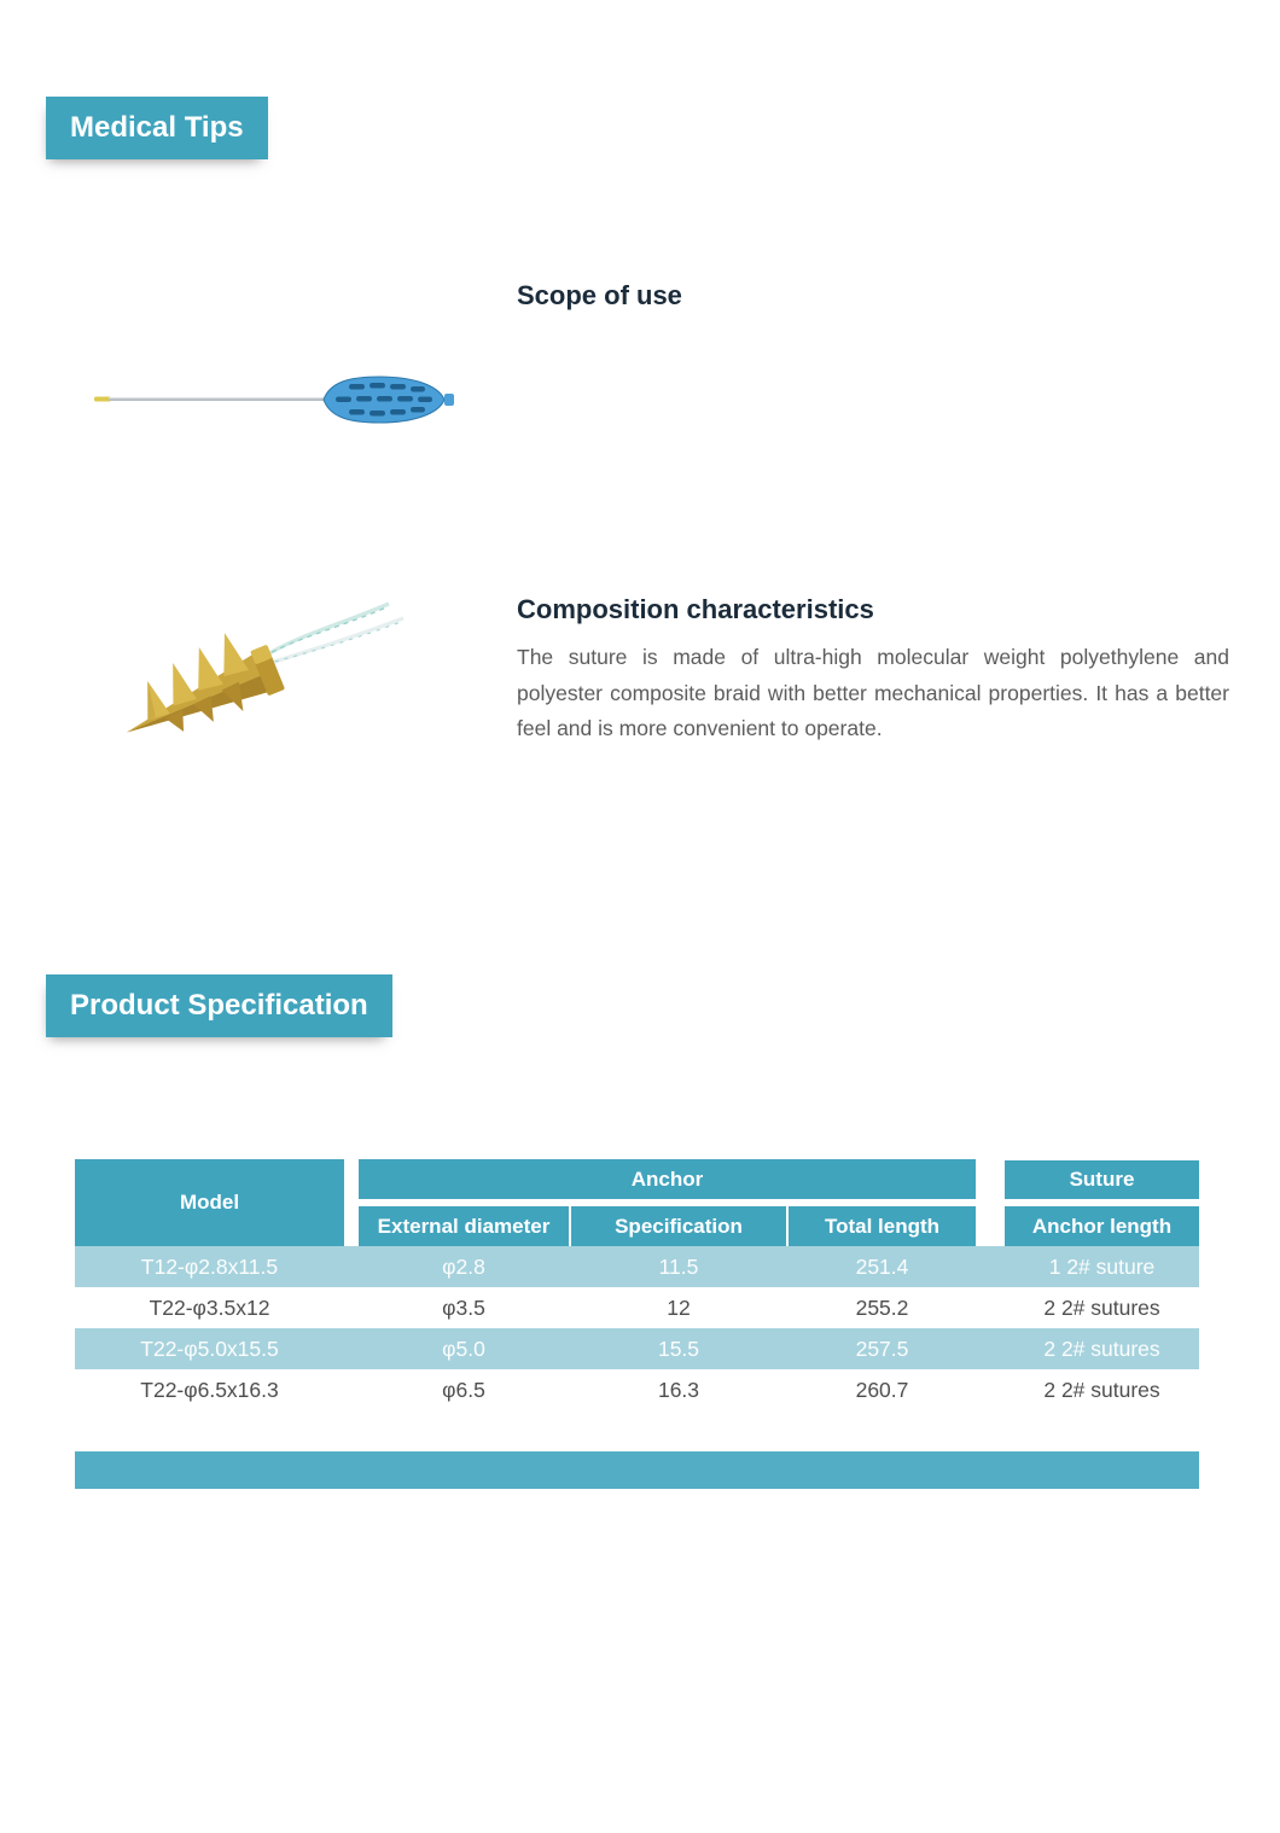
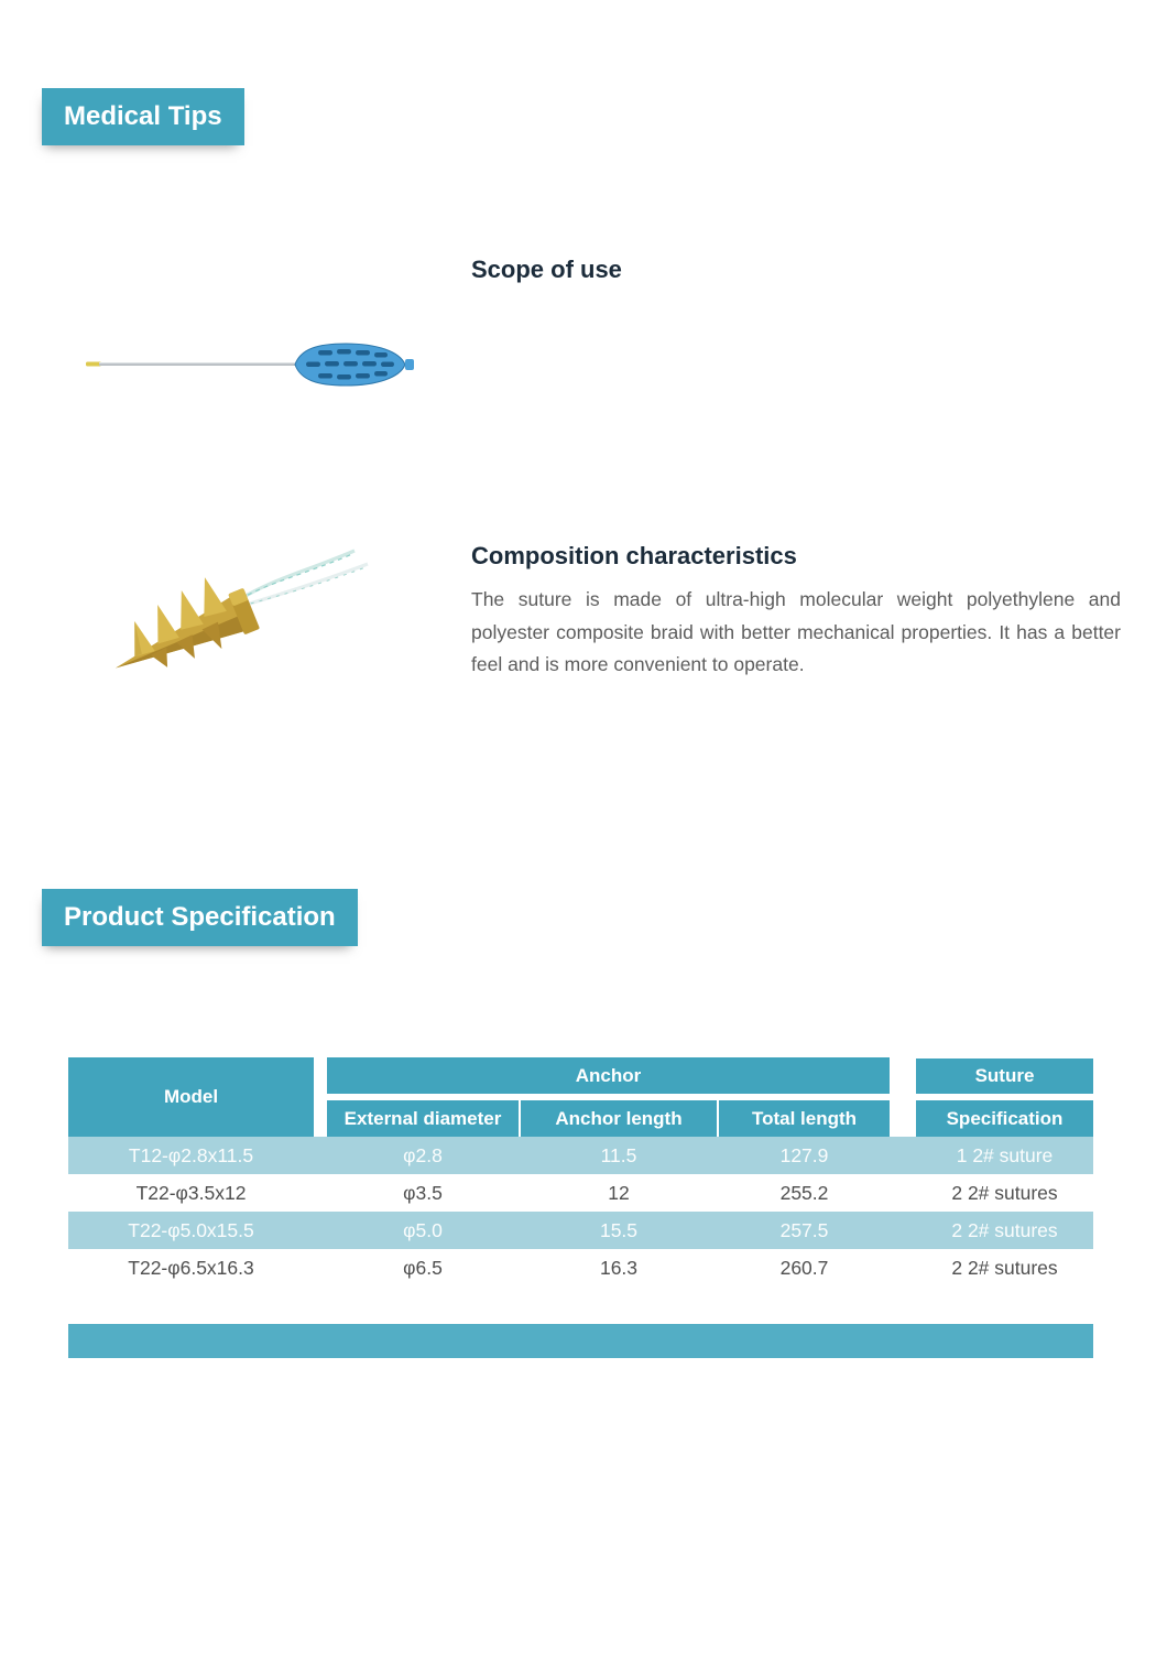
  Medical Tips
  Scope of use
  Composition characteristics
  The suture is made of ultra-high molecular weight polyethylene and polyester composite braid with better mechanical properties. It has a better feel and is more convenient to operate.
  Product Specification
  Model
  Anchor
  Suture
  External diameter
- Specification
+ Anchor length
  Total length
- Anchor length
+ Specification
  T12-φ2.8x11.5
  φ2.8
  11.5
- 251.4
+ 127.9
  1 2# suture
  T22-φ3.5x12
  φ3.5
  12
  255.2
  2 2# sutures
  T22-φ5.0x15.5
  φ5.0
  15.5
  257.5
  2 2# sutures
  T22-φ6.5x16.3
  φ6.5
  16.3
  260.7
  2 2# sutures
